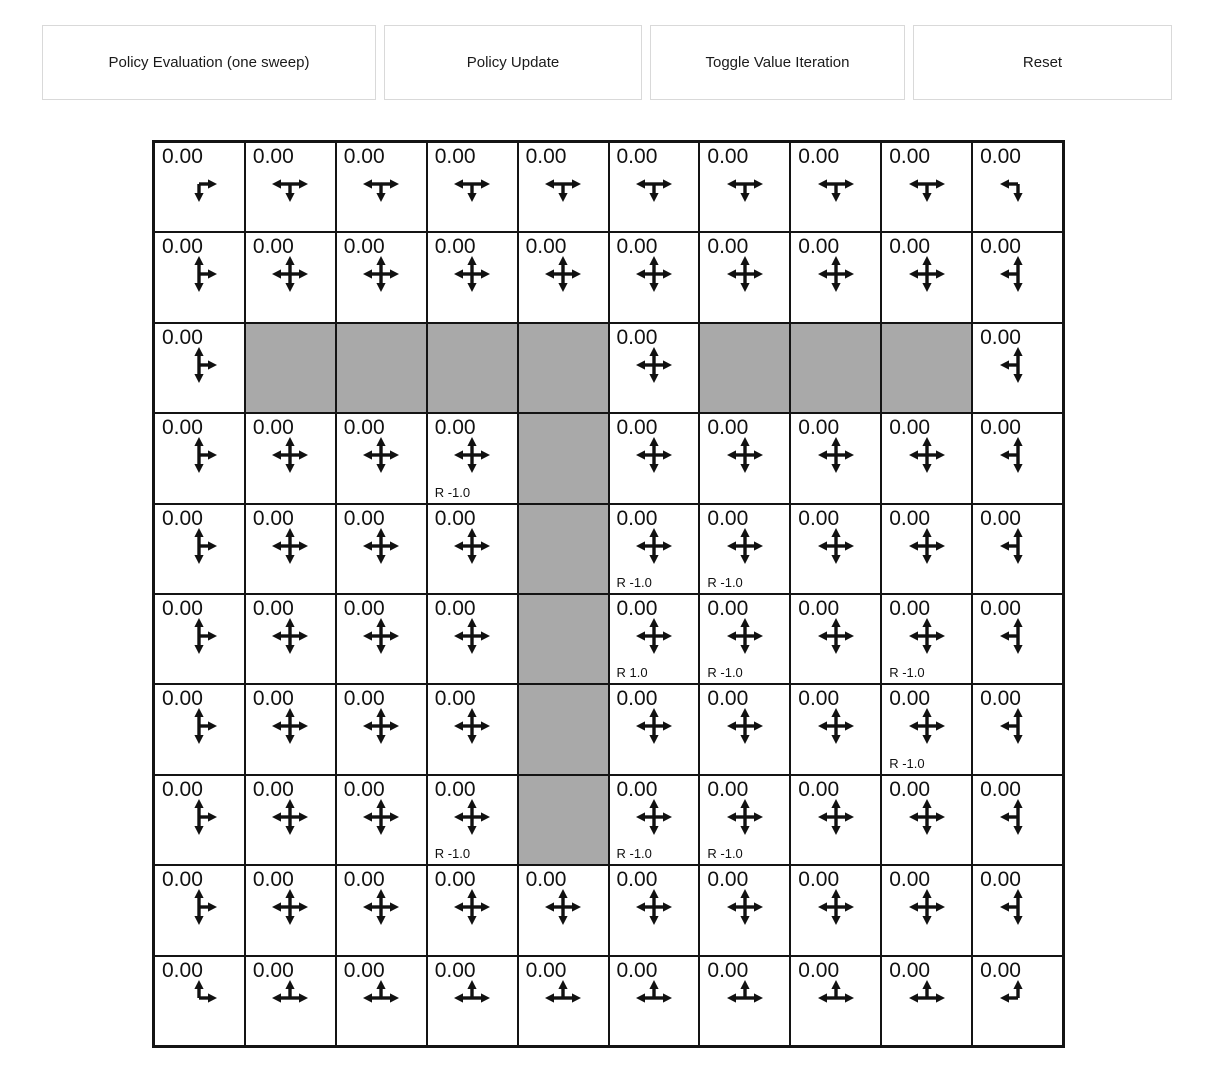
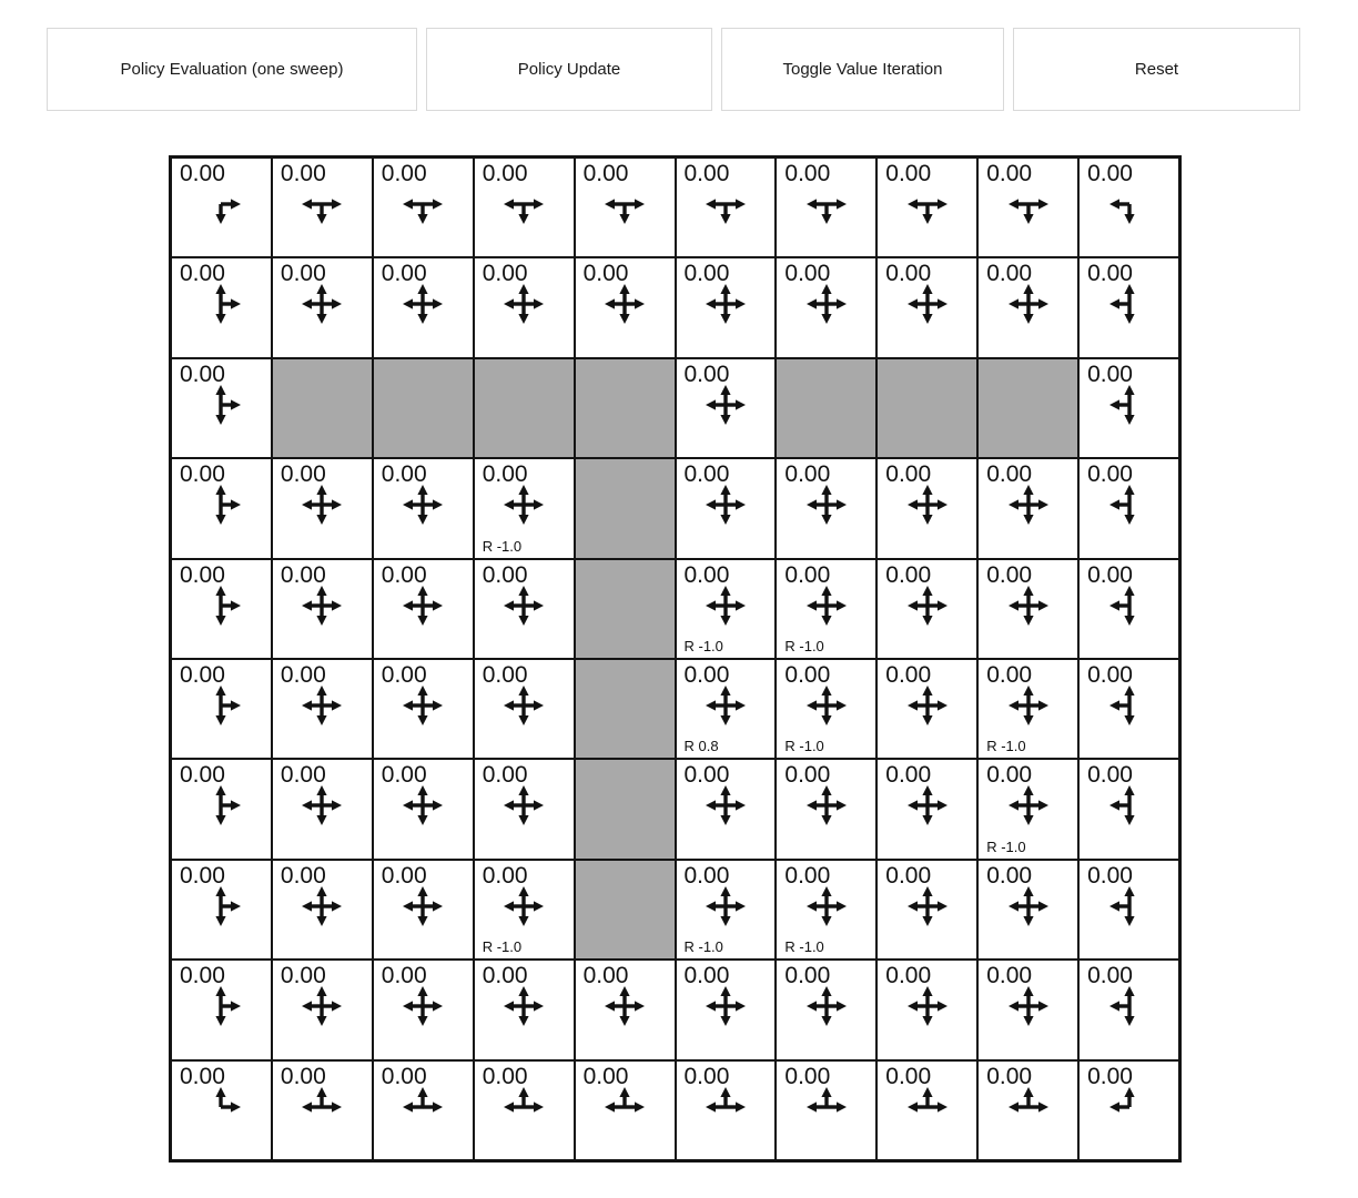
  Policy Evaluation (one sweep)
  Policy Update
  Toggle Value Iteration
  Reset
  0.00
  0.00
  0.00
  0.00
  0.00
  0.00
  0.00
  0.00
  0.00
  0.00
  0.00
  0.00
  0.00
  0.00
  0.00
  0.00
  0.00
  0.00
  0.00
  0.00
  0.00
  0.00
  0.00
  0.00
  0.00
  0.00
  0.00
  R -1.0
  0.00
  0.00
  0.00
  0.00
  0.00
  0.00
  0.00
  0.00
  0.00
  0.00
  R -1.0
  0.00
  R -1.0
  0.00
  0.00
  0.00
  0.00
  0.00
  0.00
  0.00
  0.00
- R 1.0
+ R 0.8
  0.00
  R -1.0
  0.00
  0.00
  R -1.0
  0.00
  0.00
  0.00
  0.00
  0.00
  0.00
  0.00
  0.00
  0.00
  R -1.0
  0.00
  0.00
  0.00
  0.00
  0.00
  R -1.0
  0.00
  R -1.0
  0.00
  R -1.0
  0.00
  0.00
  0.00
  0.00
  0.00
  0.00
  0.00
  0.00
  0.00
  0.00
  0.00
  0.00
  0.00
  0.00
  0.00
  0.00
  0.00
  0.00
  0.00
  0.00
  0.00
  0.00
  0.00
